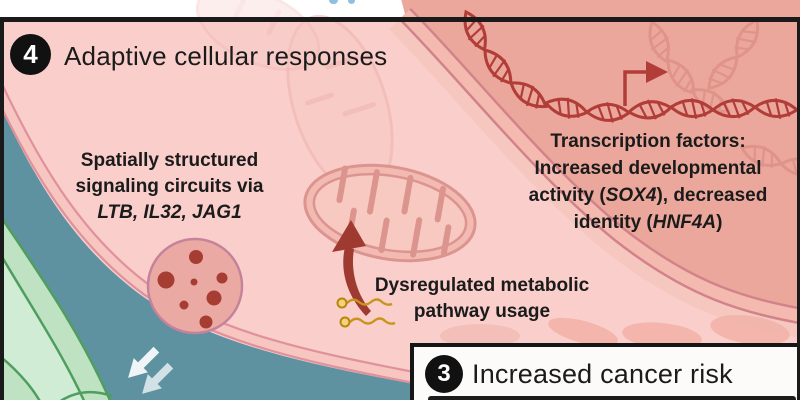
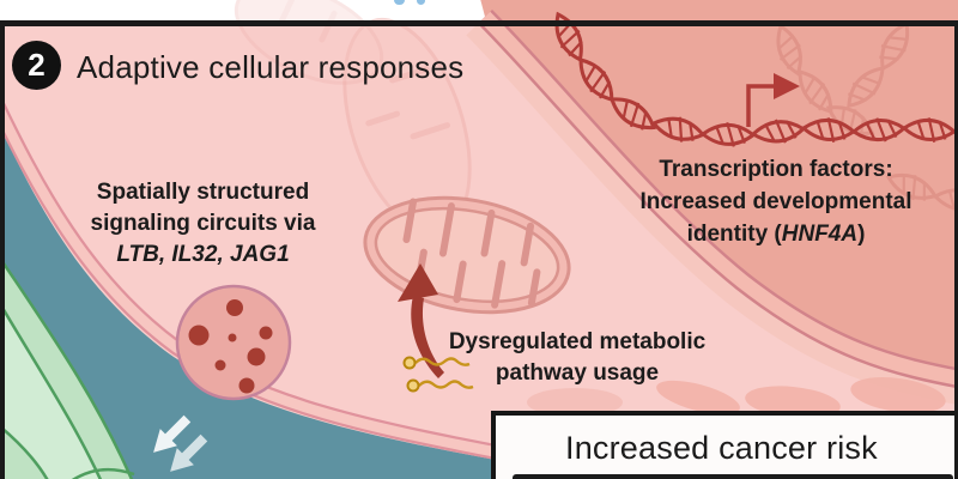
- 4
+ 2
  Adaptive cellular responses
  Spatially structured
  signaling circuits via
  LTB, IL32, JAG1
  Dysregulated metabolic
  pathway usage
  Transcription factors:
  Increased developmental
- activity (SOX4), decreased
  identity (HNF4A)
- 3
  Increased cancer risk
